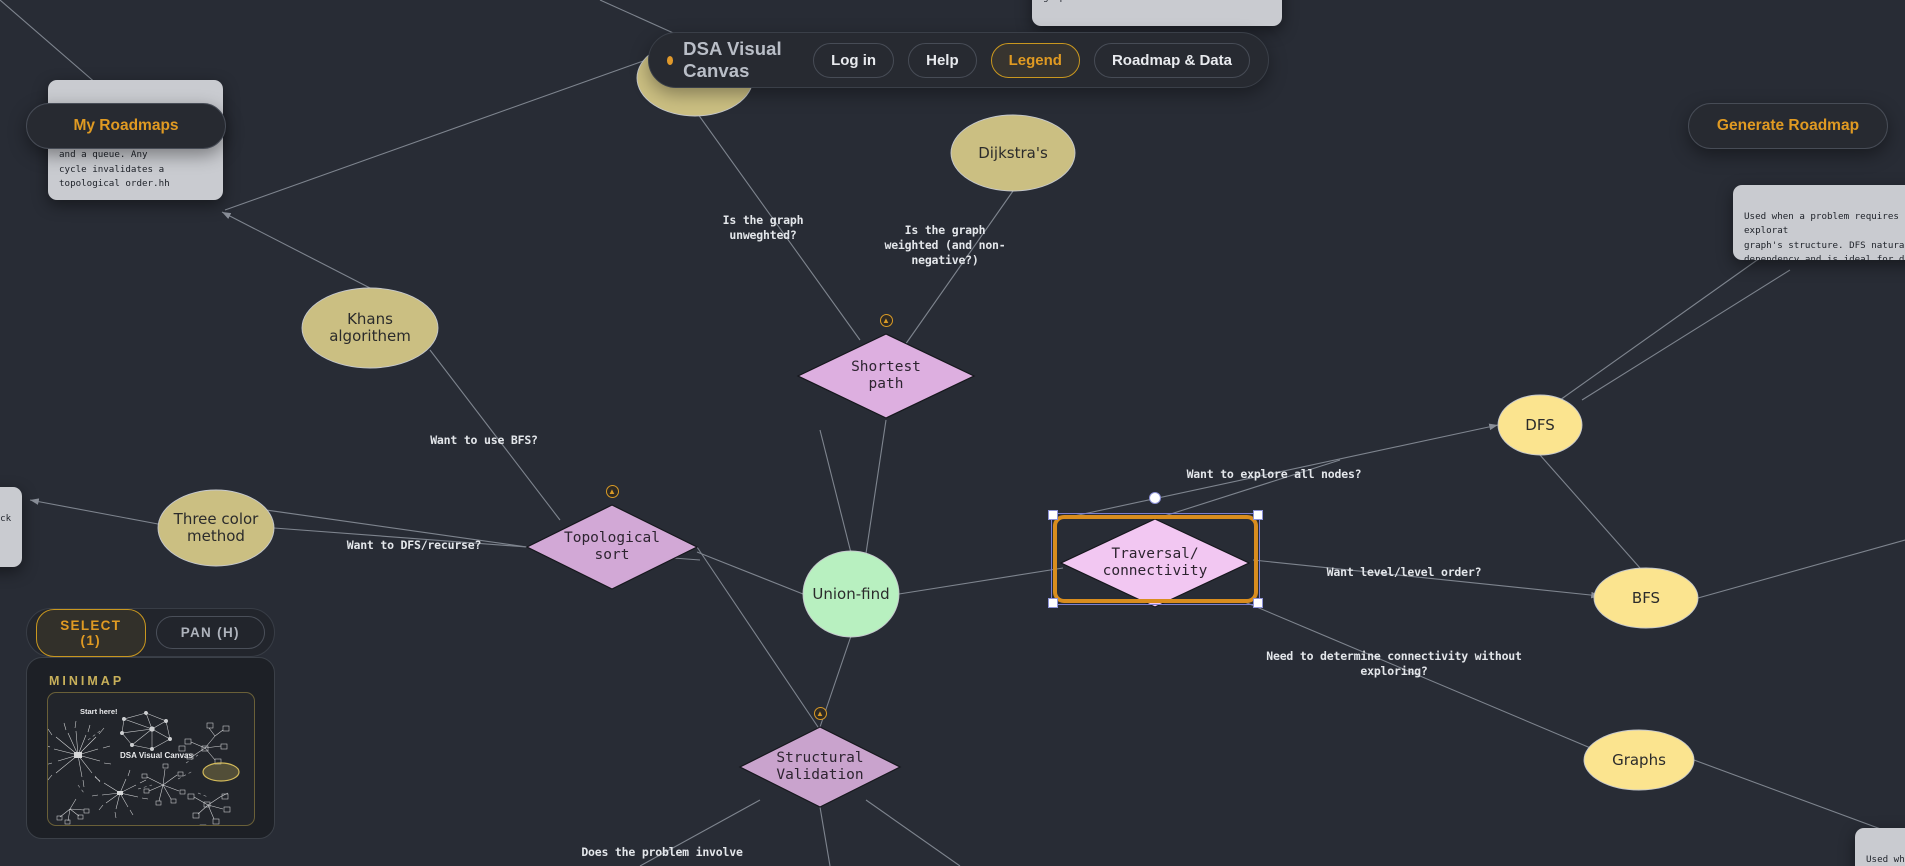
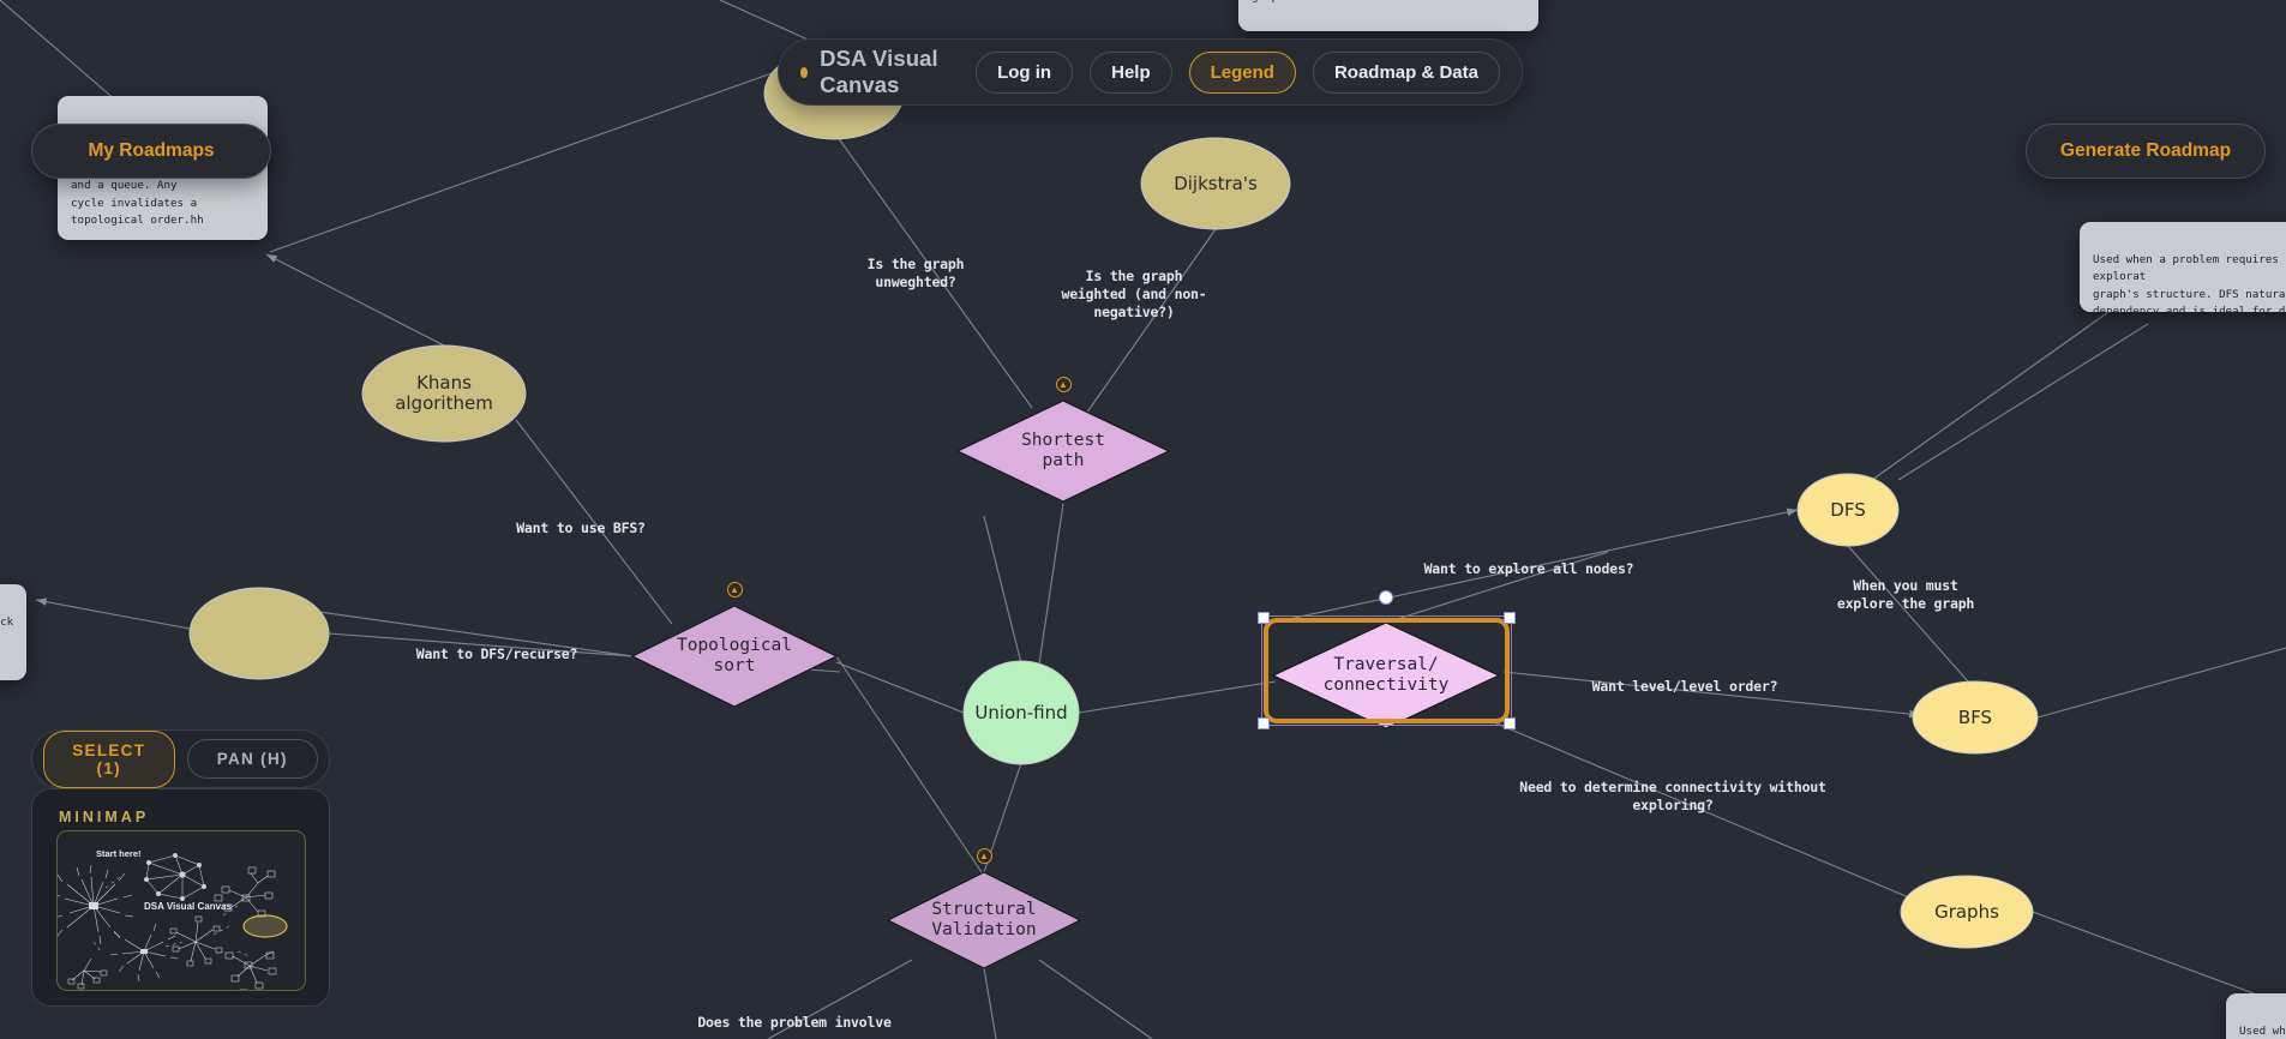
  cycle invalidates a topological order.hh
  Used when a problem requires explorat
  graph's structure. DFS natura
  Khans
  algorithem
  Dijkstra's
- Three color
- method
  Union-find
  DFS
  BFS
  Graphs
  Shortest
  path
  ▲
  Topological
  sort
  ▲
  Traversal/
  connectivity
  Structural
  Validation
  ▲
  Is the graph
  unweghted?
  Is the graph
  weighted (and non-
  negative?)
  Want to use BFS?
  Want to DFS/recurse?
  Want to explore all nodes?
+ When you must
+ explore the graph
  Want level/level order?
  Need to determine connectivity without
  exploring?
  Does the problem involve
  DSA Visual Canvas
  Log in
  Help
  Legend
  Roadmap & Data
  My Roadmaps
  Generate Roadmap
  SELECT (1)
  PAN (H)
  MINIMAP
  Start here!
  DSA Visual Canvas
